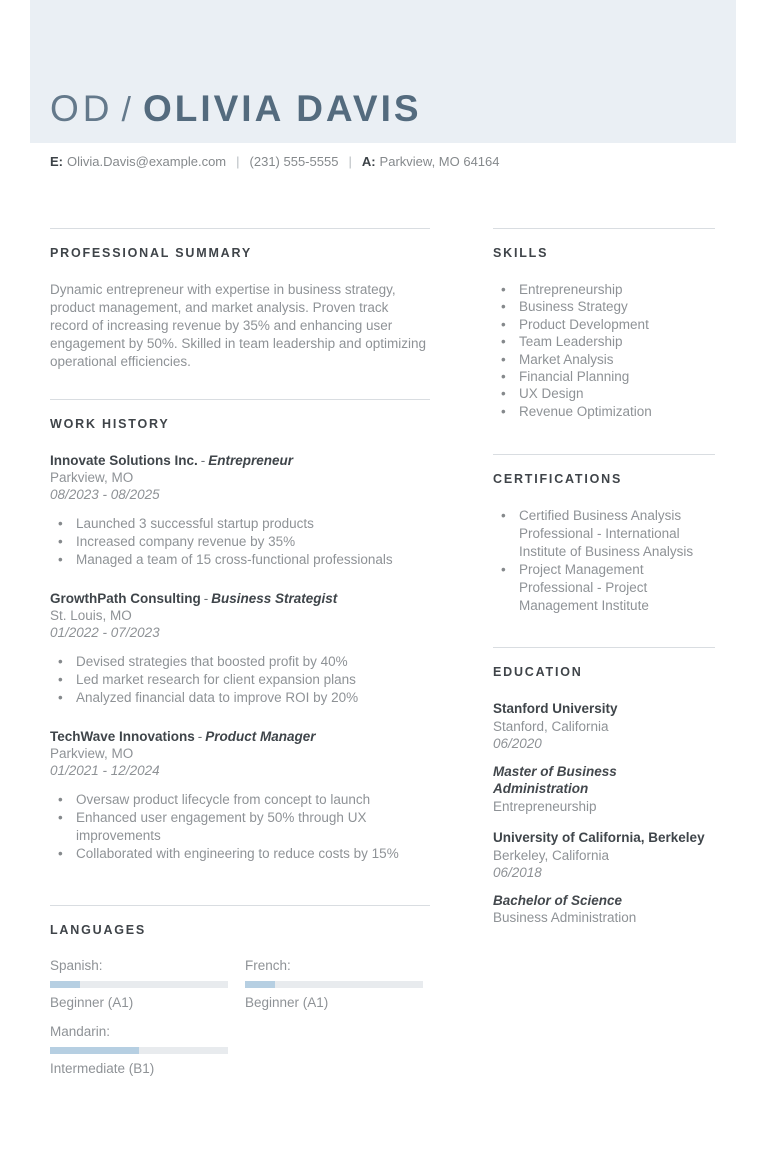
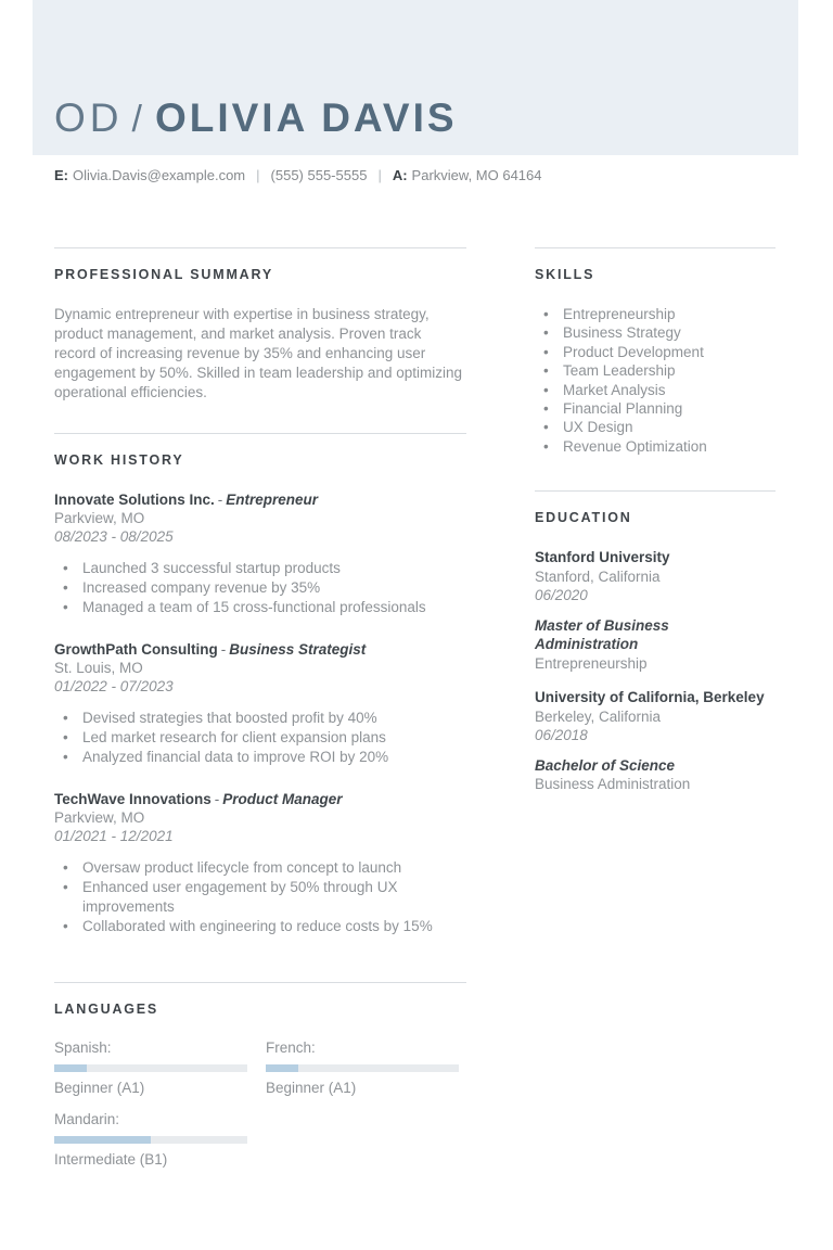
  OD / OLIVIA DAVIS
- E: Olivia.Davis@example.com | (231) 555-5555 | A: Parkview, MO 64164
+ E: Olivia.Davis@example.com | (555) 555-5555 | A: Parkview, MO 64164
  PROFESSIONAL SUMMARY
  Dynamic entrepreneur with expertise in business strategy, product management, and market analysis. Proven track record of increasing revenue by 35% and enhancing user engagement by 50%. Skilled in team leadership and optimizing operational efficiencies.
  WORK HISTORY
  Innovate Solutions Inc. - Entrepreneur
  Parkview, MO
  08/2023 - 08/2025
  Launched 3 successful startup products
  Increased company revenue by 35%
  Managed a team of 15 cross-functional professionals
  GrowthPath Consulting - Business Strategist
  St. Louis, MO
  01/2022 - 07/2023
  Devised strategies that boosted profit by 40%
  Led market research for client expansion plans
  Analyzed financial data to improve ROI by 20%
  TechWave Innovations - Product Manager
  Parkview, MO
- 01/2021 - 12/2024
+ 01/2021 - 12/2021
  Oversaw product lifecycle from concept to launch
  Enhanced user engagement by 50% through UX improvements
  Collaborated with engineering to reduce costs by 15%
  LANGUAGES
  Spanish:
  Beginner (A1)
  French:
  Beginner (A1)
  Mandarin:
  Intermediate (B1)
  SKILLS
  Entrepreneurship
  Business Strategy
  Product Development
  Team Leadership
  Market Analysis
  Financial Planning
  UX Design
  Revenue Optimization
- CERTIFICATIONS
- Certified Business Analysis Professional - International Institute of Business Analysis
- Project Management Professional - Project Management Institute
  EDUCATION
  Stanford University
  Stanford, California
  06/2020
  Master of Business Administration
  Entrepreneurship
  University of California, Berkeley
  Berkeley, California
  06/2018
  Bachelor of Science
  Business Administration
